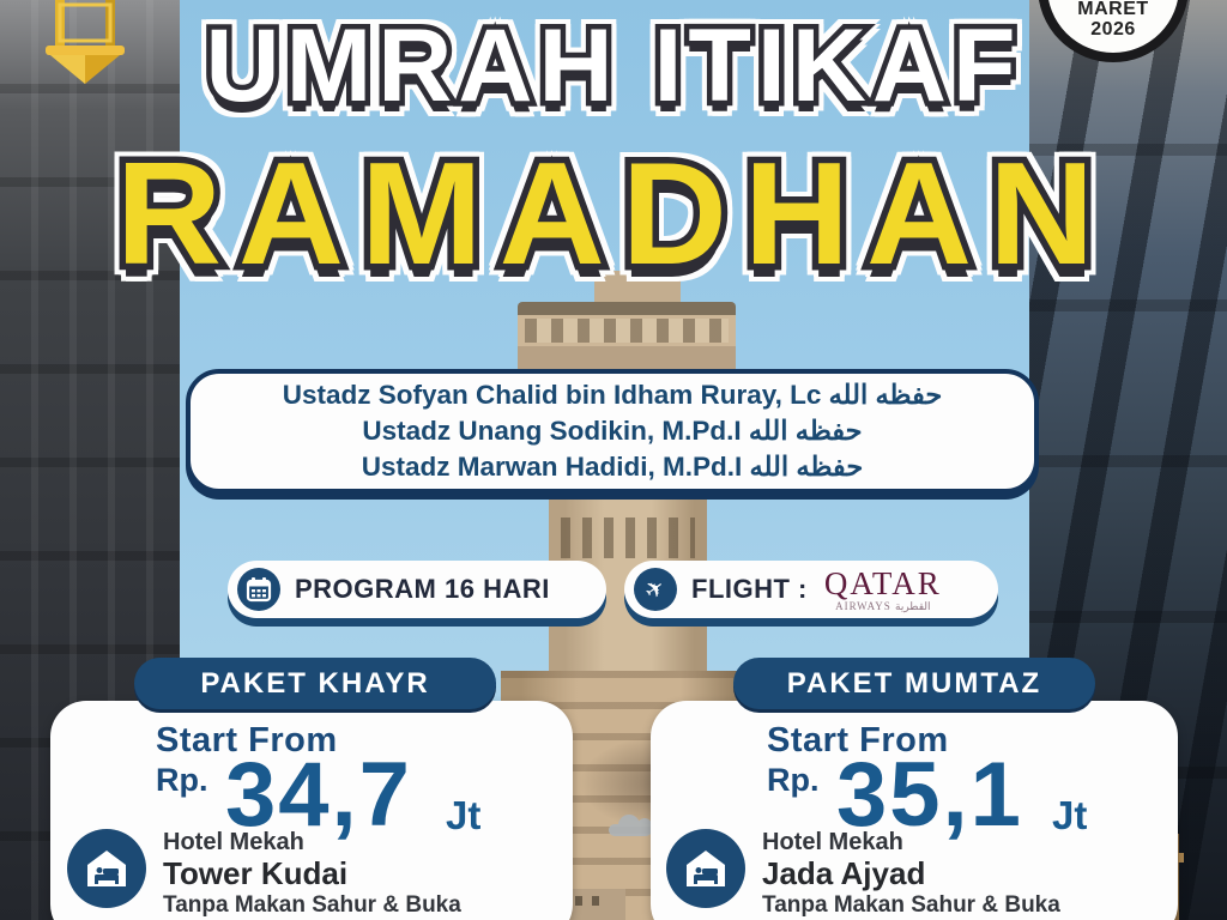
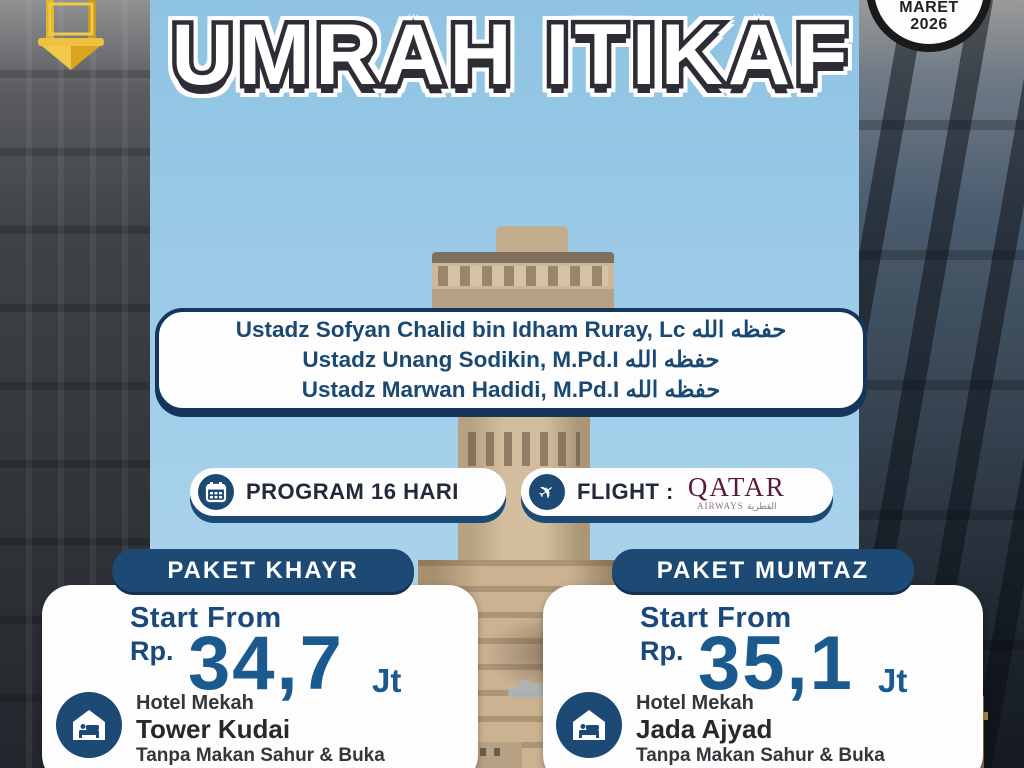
  MARET
  2026
  UMRAH ITIKAF
- RAMADHAN
  Ustadz Sofyan Chalid bin Idham Ruray, Lc حفظه الله
  Ustadz Unang Sodikin, M.Pd.I حفظه الله
  Ustadz Marwan Hadidi, M.Pd.I حفظه الله
  PROGRAM 16 HARI
  FLIGHT :
  QATAR
  AIRWAYS القطرية
  PAKET KHAYR
  PAKET MUMTAZ
  Start From
  Rp.
  34,7
  Jt
  Hotel Mekah
  Tower Kudai
  Tanpa Makan Sahur & Buka
  Start From
  Rp.
  35,1
  Jt
  Hotel Mekah
  Jada Ajyad
  Tanpa Makan Sahur & Buka
